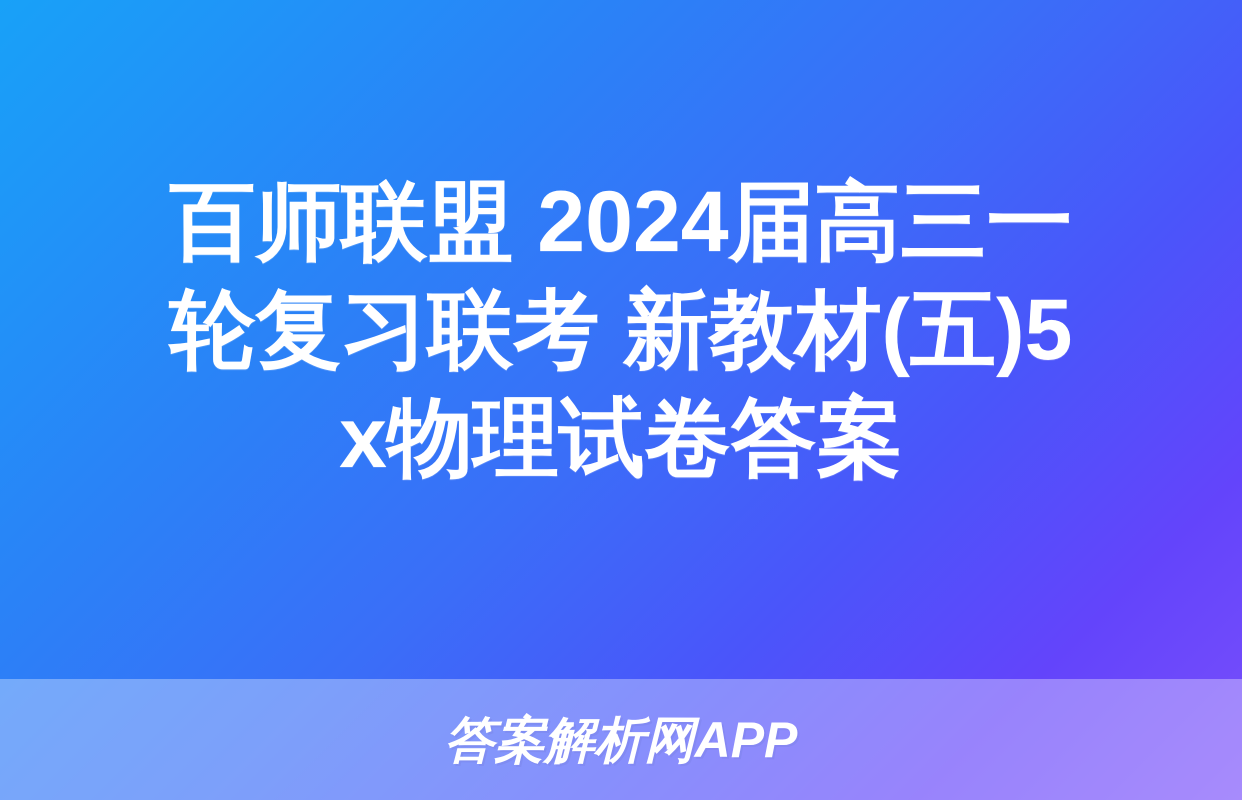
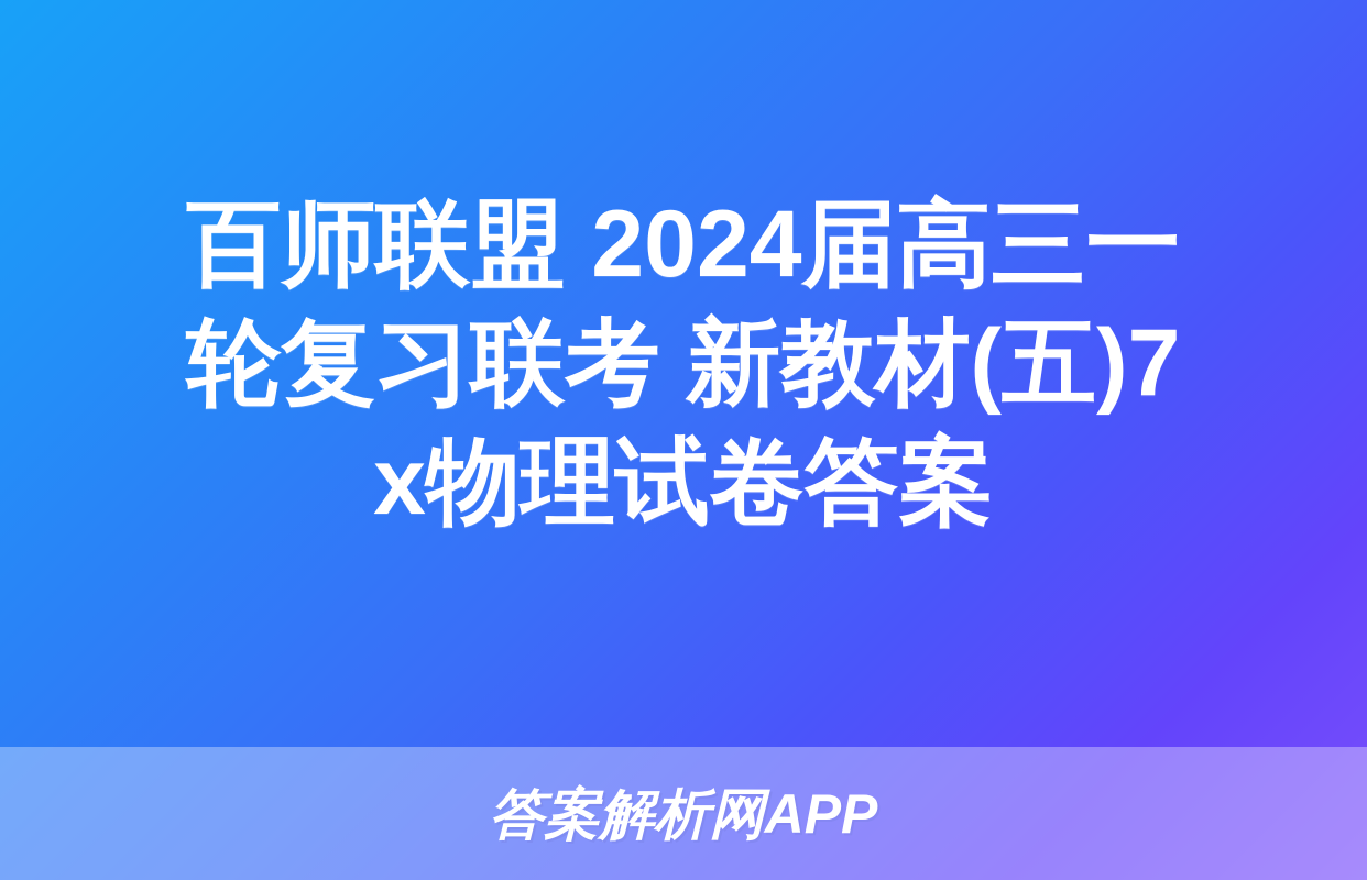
  百师联盟 2024届高三一
- 轮复习联考 新教材(五)5
+ 轮复习联考 新教材(五)7
  x物理试卷答案
  答案解析网APP
